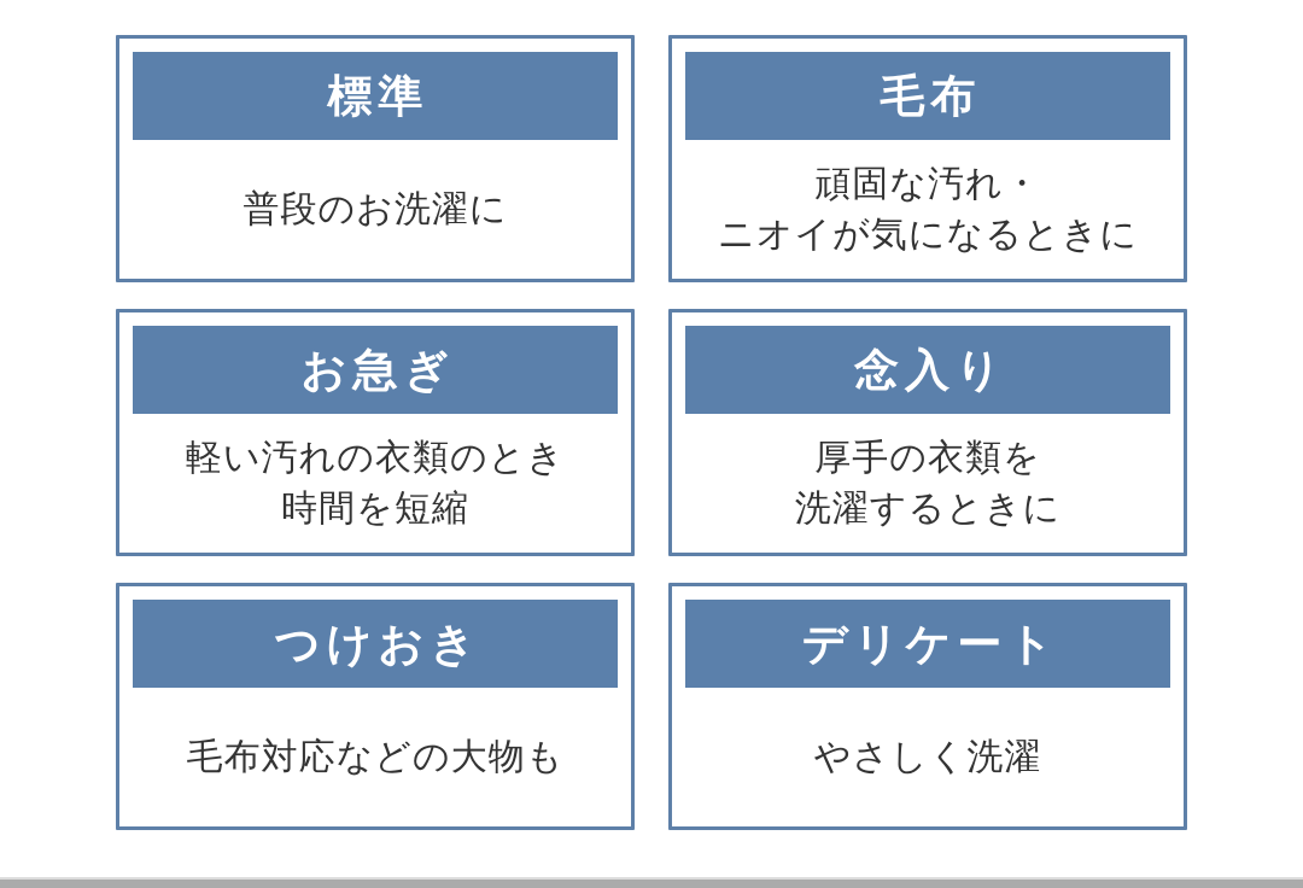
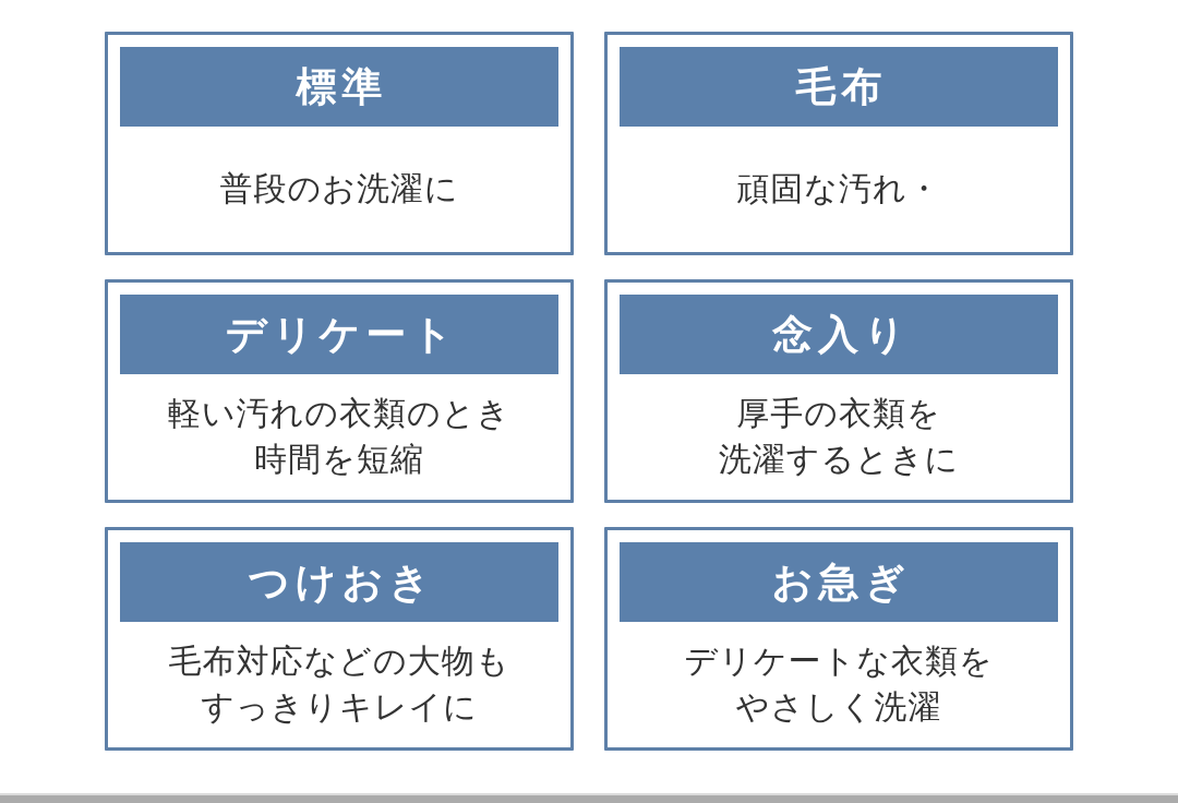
  標準
  普段のお洗濯に
  毛布
  頑固な汚れ・
- ニオイが気になるときに
- お急ぎ
+ デリケート
  軽い汚れの衣類のとき
  時間を短縮
  念入り
  厚手の衣類を
  洗濯するときに
  つけおき
  毛布対応などの大物も
+ すっきりキレイに
- デリケート
+ お急ぎ
+ デリケートな衣類を
  やさしく洗濯
